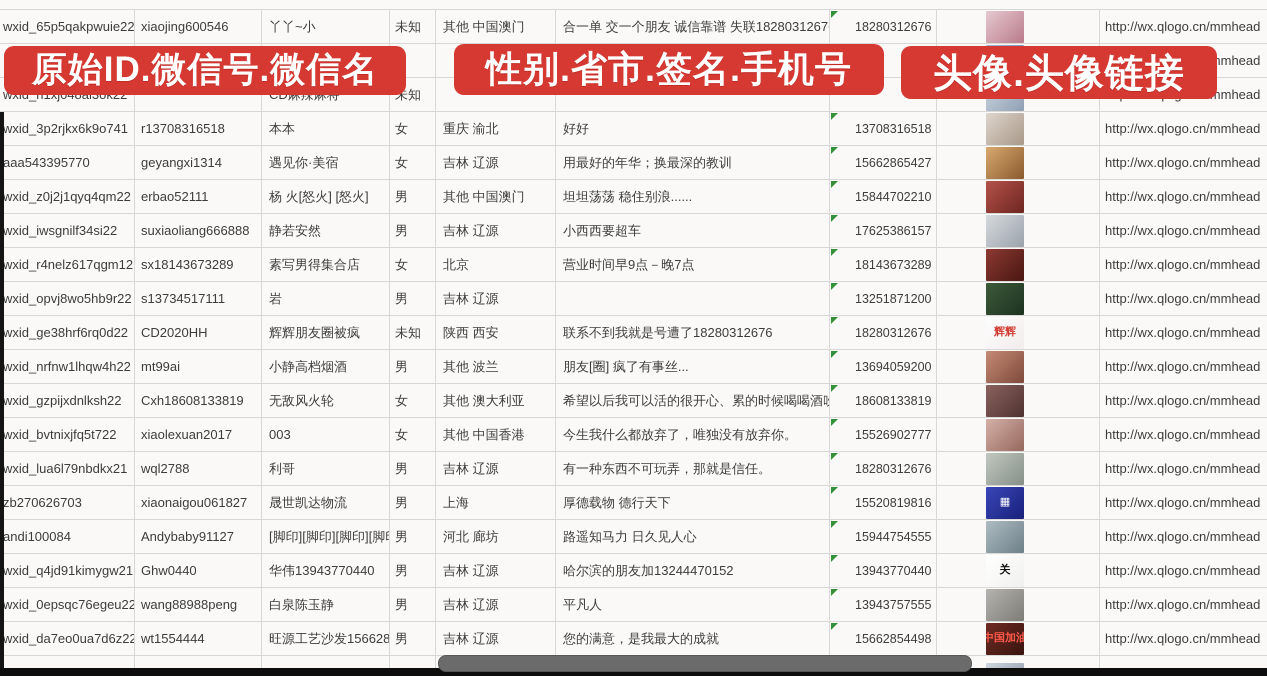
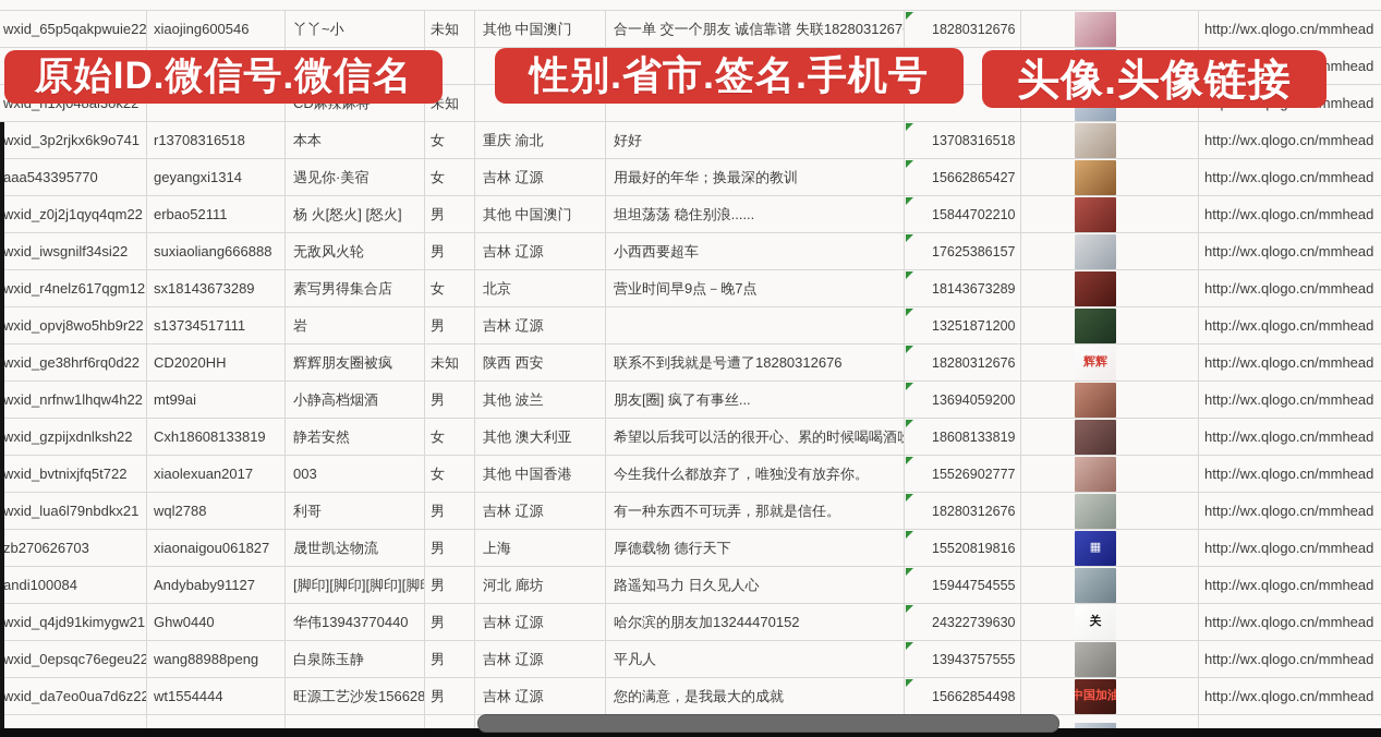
  wxid_65p5qakpwuie22
  xiaojing600546
  丫丫~小
  未知
  其他 中国澳门
  合一单 交一个朋友 诚信靠谱 失联1828031267
  18280312676
  http://wx.qlogo.cn/mmhead
  未知
  wxid_3p2rjkx6k9o741
  r13708316518
  本本
  女
  重庆 渝北
  好好
  13708316518
  http://wx.qlogo.cn/mmhead
  aaa543395770
  geyangxi1314
  遇见你·美宿
  女
  吉林 辽源
  用最好的年华；换最深的教训
  15662865427
  http://wx.qlogo.cn/mmhead
  wxid_z0j2j1qyq4qm22
  erbao52111
  杨 火[怒火] [怒火]
  男
  其他 中国澳门
  坦坦荡荡 稳住别浪......
  15844702210
  http://wx.qlogo.cn/mmhead
  wxid_iwsgnilf34si22
  suxiaoliang666888
- 静若安然
+ 无敌风火轮
  男
  吉林 辽源
  小西西要超车
  17625386157
  http://wx.qlogo.cn/mmhead
  wxid_r4nelz617qgm12
  sx18143673289
  素写男得集合店
  女
  北京
  营业时间早9点－晚7点
  18143673289
  http://wx.qlogo.cn/mmhead
  wxid_opvj8wo5hb9r22
  s13734517111
  岩
  男
  吉林 辽源
  13251871200
  http://wx.qlogo.cn/mmhead
  wxid_ge38hrf6rq0d22
  CD2020HH
  辉辉朋友圈被疯
  未知
  陕西 西安
  联系不到我就是号遭了18280312676
  18280312676
  辉辉
  http://wx.qlogo.cn/mmhead
  wxid_nrfnw1lhqw4h22
  mt99ai
  小静高档烟酒
  男
  其他 波兰
  朋友[圈] 疯了有事丝...
  13694059200
  http://wx.qlogo.cn/mmhead
  wxid_gzpijxdnlksh22
  Cxh18608133819
- 无敌风火轮
+ 静若安然
  女
  其他 澳大利亚
  希望以后我可以活的很开心、累的时候喝喝酒吹
  18608133819
  http://wx.qlogo.cn/mmhead
  wxid_bvtnixjfq5t722
  xiaolexuan2017
  003
  女
  其他 中国香港
  今生我什么都放弃了，唯独没有放弃你。
  15526902777
  http://wx.qlogo.cn/mmhead
  wxid_lua6l79nbdkx21
  wql2788
  利哥
  男
  吉林 辽源
  有一种东西不可玩弄，那就是信任。
  18280312676
  http://wx.qlogo.cn/mmhead
  zb270626703
  xiaonaigou061827
  晟世凯达物流
  男
  上海
  厚德载物 德行天下
  15520819816
  ▦
  http://wx.qlogo.cn/mmhead
  andi100084
  Andybaby91127
  [脚印][脚印][脚印][脚
  男
  河北 廊坊
  路遥知马力 日久见人心
  15944754555
  http://wx.qlogo.cn/mmhead
  wxid_q4jd91kimygw21
  Ghw0440
  华伟13943770440
  男
  吉林 辽源
  哈尔滨的朋友加13244470152
- 13943770440
+ 24322739630
  关
  http://wx.qlogo.cn/mmhead
  wxid_0epsqc76egeu22
  wang88988peng
  白泉陈玉静
  男
  吉林 辽源
  平凡人
  13943757555
  http://wx.qlogo.cn/mmhead
  wxid_da7eo0ua7d6z22
  wt1554444
  旺源工艺沙发156628
  男
  吉林 辽源
  您的满意，是我最大的成就
  15662854498
  中国加油
  http://wx.qlogo.cn/mmhead
  原始ID.微信号.微信名
  性别.省市.签名.手机号
  头像.头像链接
